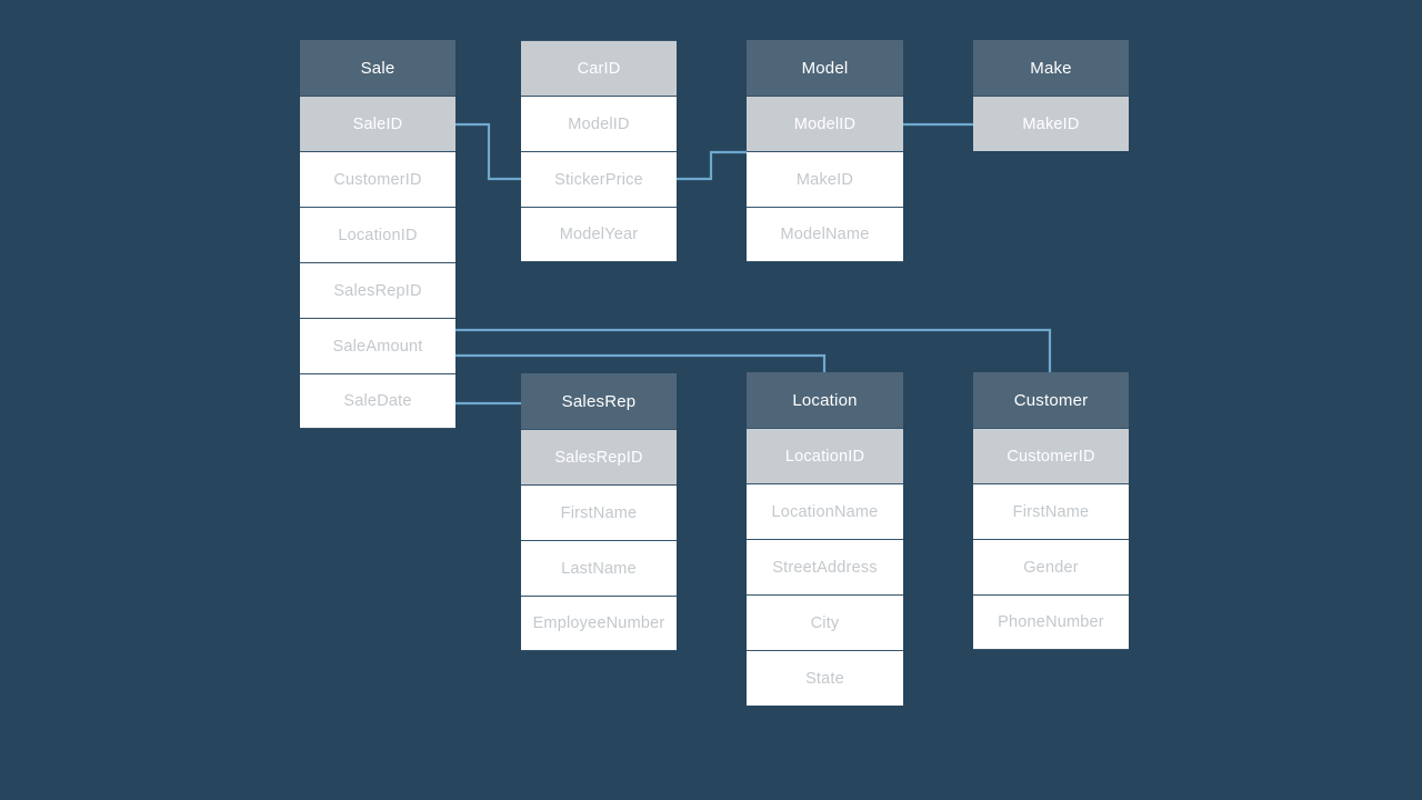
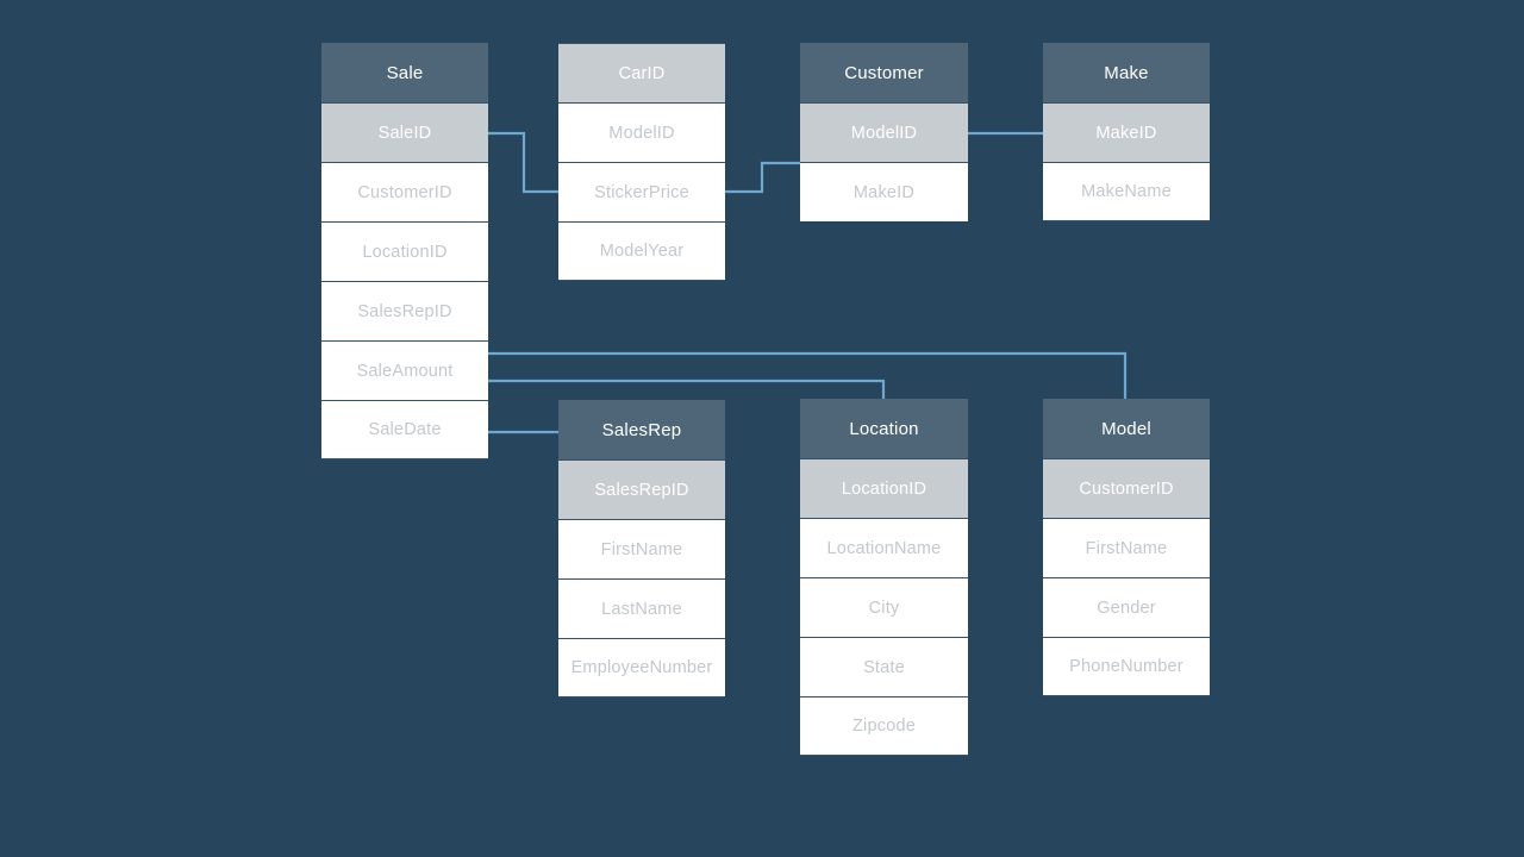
  Sale
  SaleID
  CustomerID
  LocationID
  SalesRepID
  SaleAmount
  SaleDate
  CarID
  ModelID
  StickerPrice
  ModelYear
- Model
+ Customer
  ModelID
  MakeID
- ModelName
  Make
  MakeID
+ MakeName
  SalesRep
  SalesRepID
  FirstName
  LastName
  EmployeeNumber
  Location
  LocationID
  LocationName
- StreetAddress
  City
  State
+ Zipcode
- Customer
+ Model
  CustomerID
  FirstName
  Gender
  PhoneNumber
